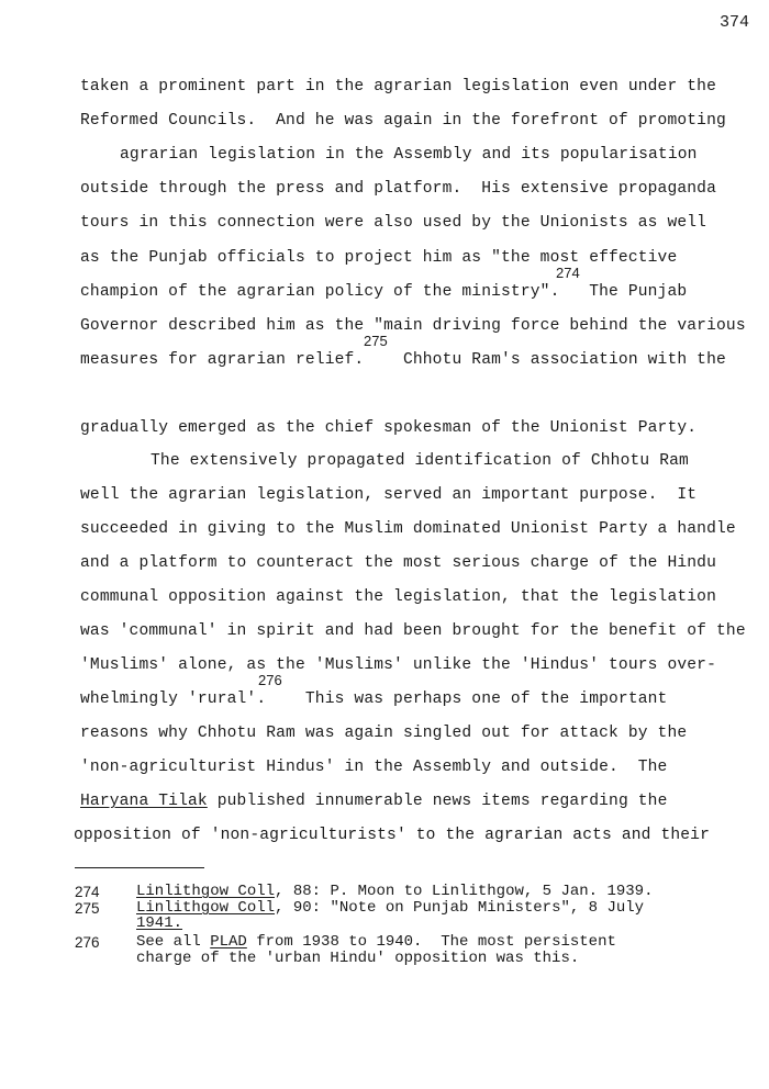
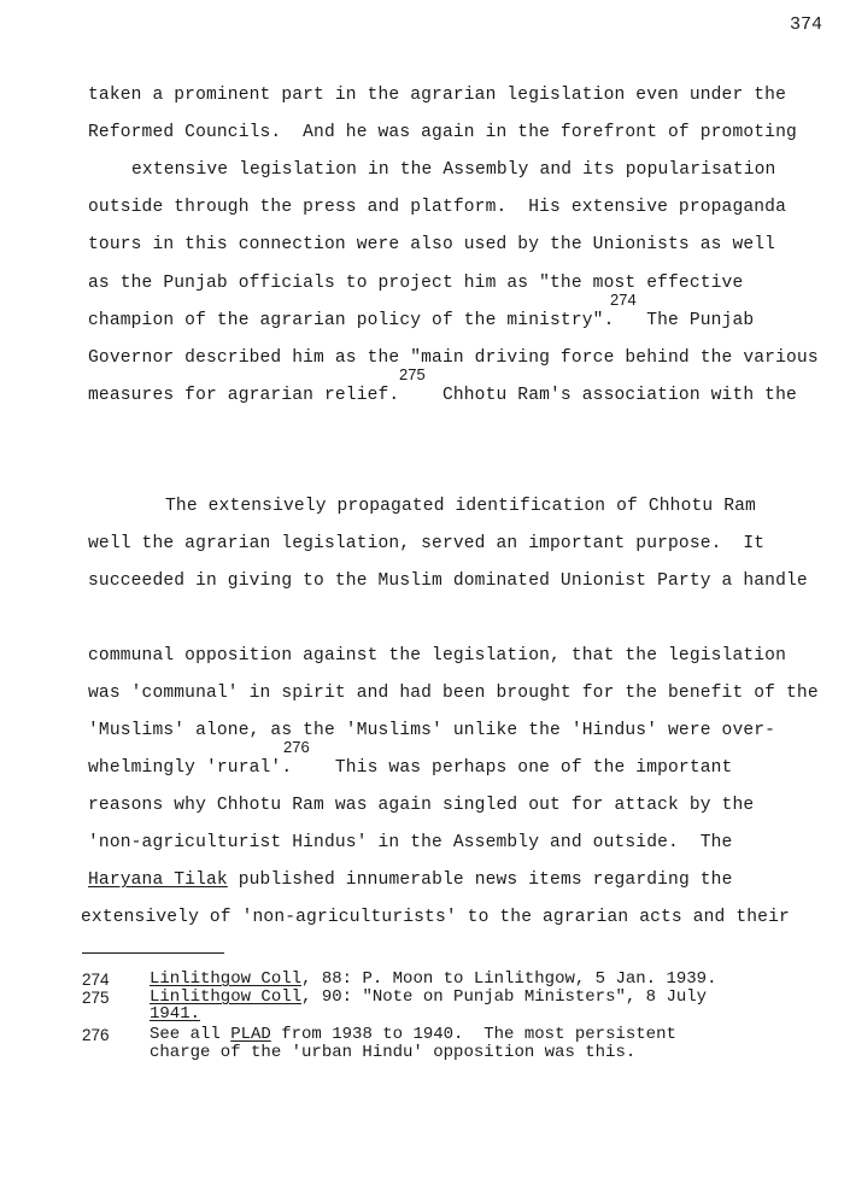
  374
  taken a prominent part in the agrarian legislation even under the
  Reformed Councils. And he was again in the forefront of promoting
- agrarian legislation in the Assembly and its popularisation
+ extensive legislation in the Assembly and its popularisation
  outside through the press and platform. His extensive propaganda
  tours in this connection were also used by the Unionists as well
  as the Punjab officials to project him as "the most effective
  274
  champion of the agrarian policy of the ministry". The Punjab
  Governor described him as the "main driving force behind the various
  275
  measures for agrarian relief. Chhotu Ram's association with the
- gradually emerged as the chief spokesman of the Unionist Party.
  The extensively propagated identification of Chhotu Ram
  well the agrarian legislation, served an important purpose. It
  succeeded in giving to the Muslim dominated Unionist Party a handle
- and a platform to counteract the most serious charge of the Hindu
  communal opposition against the legislation, that the legislation
  was 'communal' in spirit and had been brought for the benefit of the
- 'Muslims' alone, as the 'Muslims' unlike the 'Hindus' tours over-
+ 'Muslims' alone, as the 'Muslims' unlike the 'Hindus' were over-
  276
  whelmingly 'rural'. This was perhaps one of the important
  reasons why Chhotu Ram was again singled out for attack by the
  'non-agriculturist Hindus' in the Assembly and outside. The
  Haryana Tilak published innumerable news items regarding the
- opposition of 'non-agriculturists' to the agrarian acts and their
+ extensively of 'non-agriculturists' to the agrarian acts and their
  274
  Linlithgow Coll, 88: P. Moon to Linlithgow, 5 Jan. 1939.
  275
  Linlithgow Coll, 90: "Note on Punjab Ministers", 8 July
  1941.
  276
  See all PLAD from 1938 to 1940. The most persistent
  charge of the 'urban Hindu' opposition was this.
